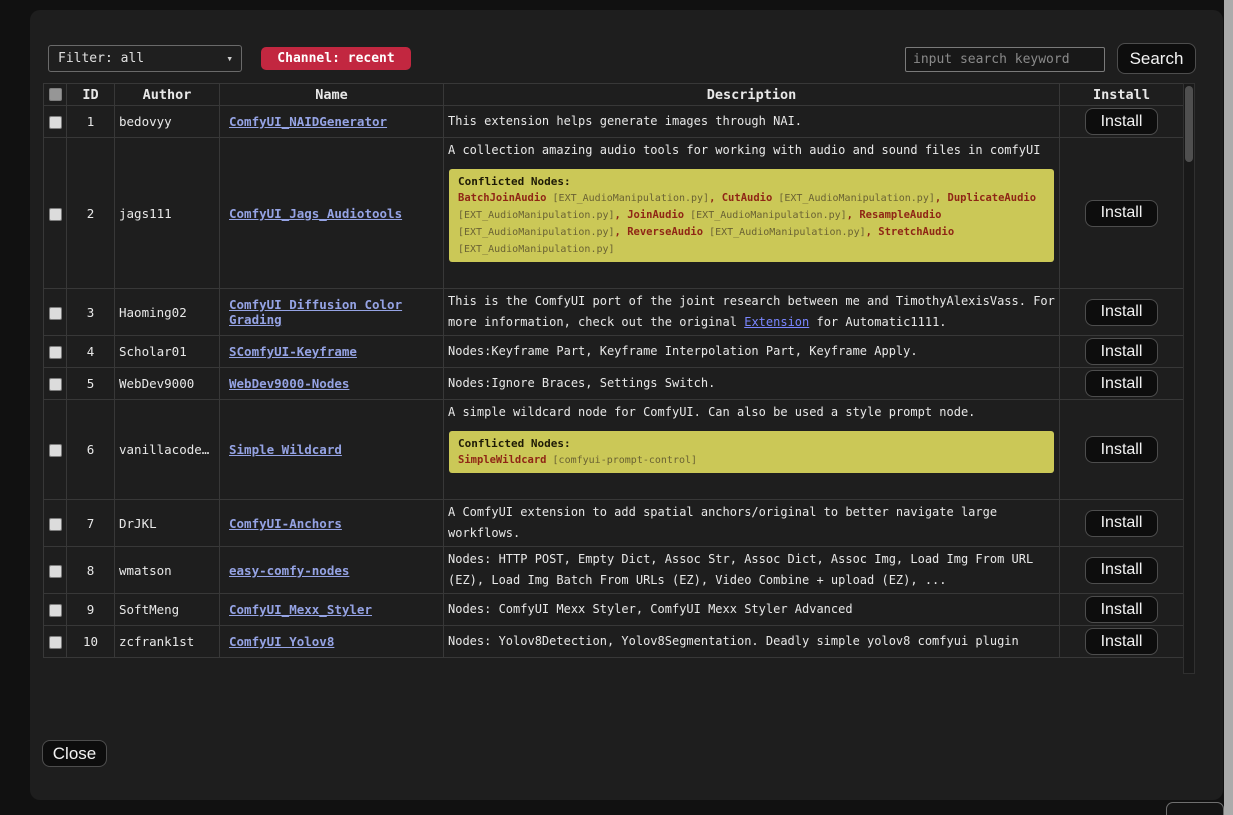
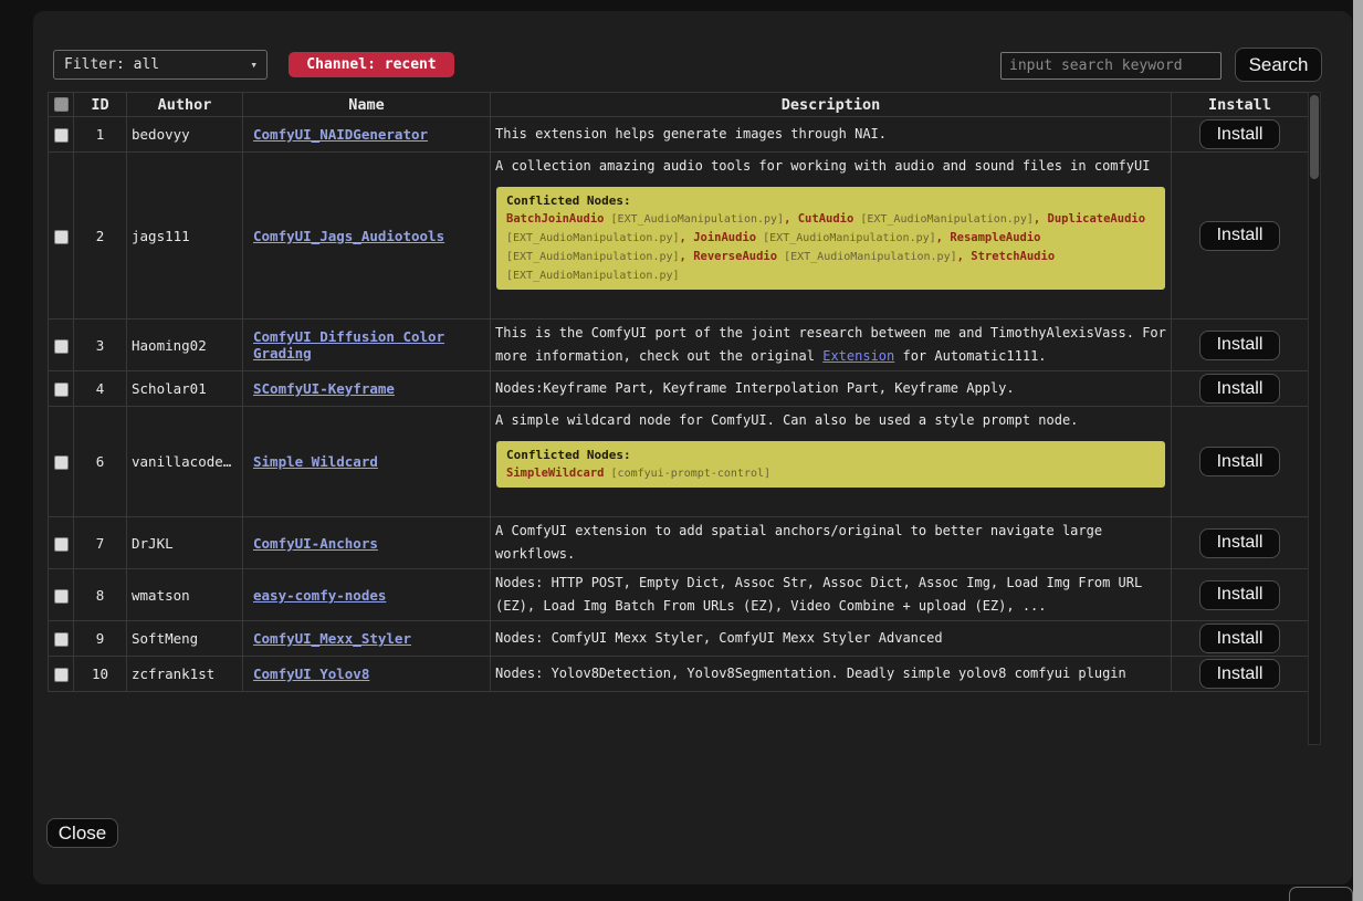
  Filter: all
  ▾
  Channel: recent
  input search keyword
  Search
  	ID	Author	Name	Description	Install
  	1	bedovyy	ComfyUI_NAIDGenerator	This extension helps generate images through NAI.	Install
  	2	jags111	ComfyUI_Jags_Audiotools	A collection amazing audio tools for working with audio and sound files in comfyUI Conflicted Nodes: BatchJoinAudio [EXT_AudioManipulation.py], CutAudio [EXT_AudioManipulation.py], DuplicateAudio [EXT_AudioManipulation.py], JoinAudio [EXT_AudioManipulation.py], ResampleAudio [EXT_AudioManipulation.py], ReverseAudio [EXT_AudioManipulation.py], StretchAudio [EXT_AudioManipulation.py]	Install
  	3	Haoming02	ComfyUI Diffusion Color Grading	This is the ComfyUI port of the joint research between me and TimothyAlexisVass. For more information, check out the original Extension for Automatic1111.	Install
  	4	Scholar01	SComfyUI-Keyframe	Nodes:Keyframe Part, Keyframe Interpolation Part, Keyframe Apply.	Install
- 	5	WebDev9000	WebDev9000-Nodes	Nodes:Ignore Braces, Settings Switch.	Install
  	6	vanillacode…	Simple Wildcard	A simple wildcard node for ComfyUI. Can also be used a style prompt node. Conflicted Nodes: SimpleWildcard [comfyui-prompt-control]	Install
  	7	DrJKL	ComfyUI-Anchors	A ComfyUI extension to add spatial anchors/original to better navigate large workflows.	Install
  	8	wmatson	easy-comfy-nodes	Nodes: HTTP POST, Empty Dict, Assoc Str, Assoc Dict, Assoc Img, Load Img From URL (EZ), Load Img Batch From URLs (EZ), Video Combine + upload (EZ), ...	Install
  	9	SoftMeng	ComfyUI_Mexx_Styler	Nodes: ComfyUI Mexx Styler, ComfyUI Mexx Styler Advanced	Install
  	10	zcfrank1st	ComfyUI Yolov8	Nodes: Yolov8Detection, Yolov8Segmentation. Deadly simple yolov8 comfyui plugin	Install
  Close
